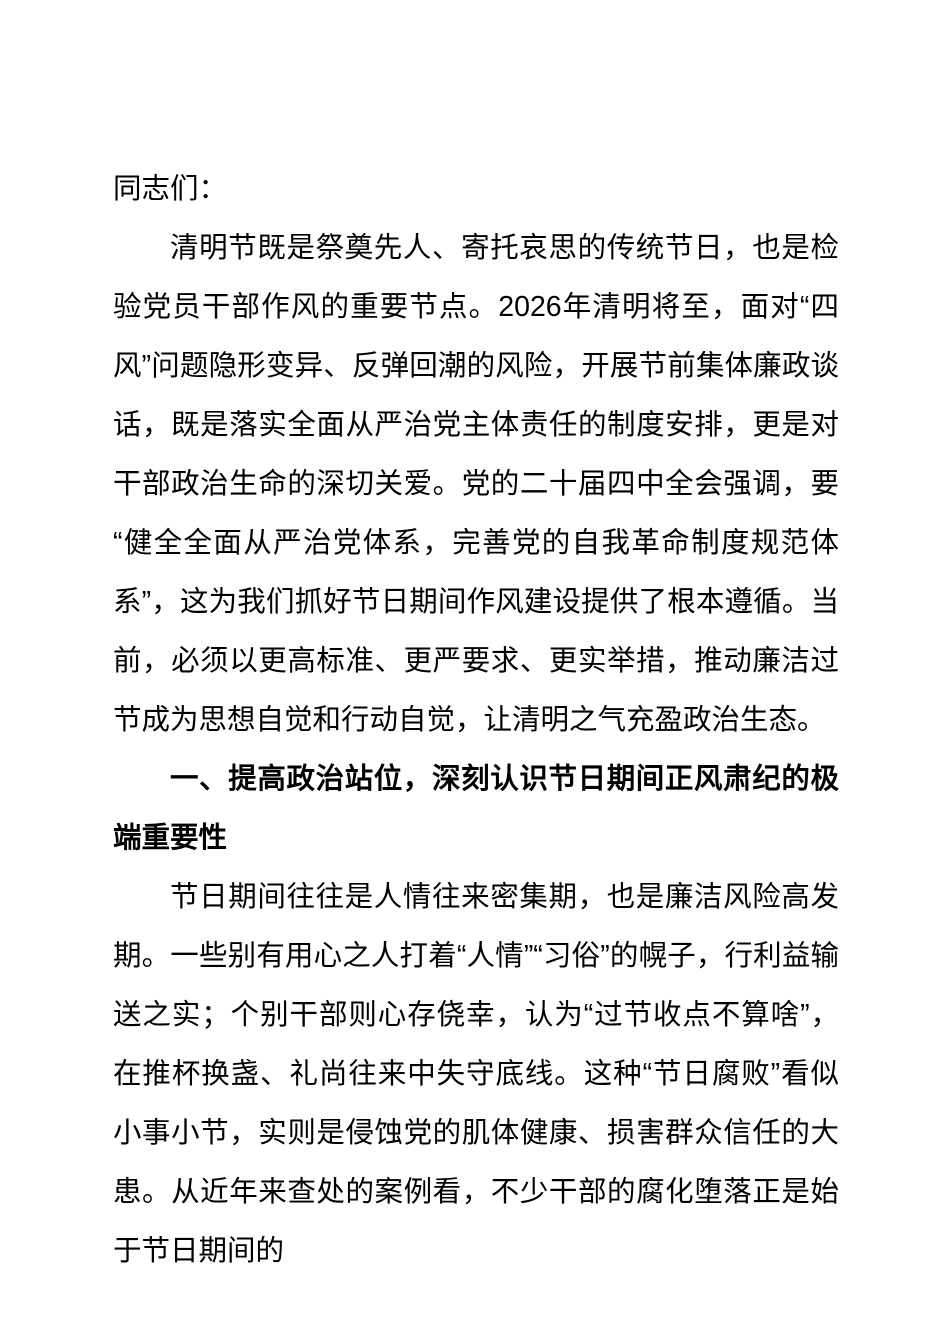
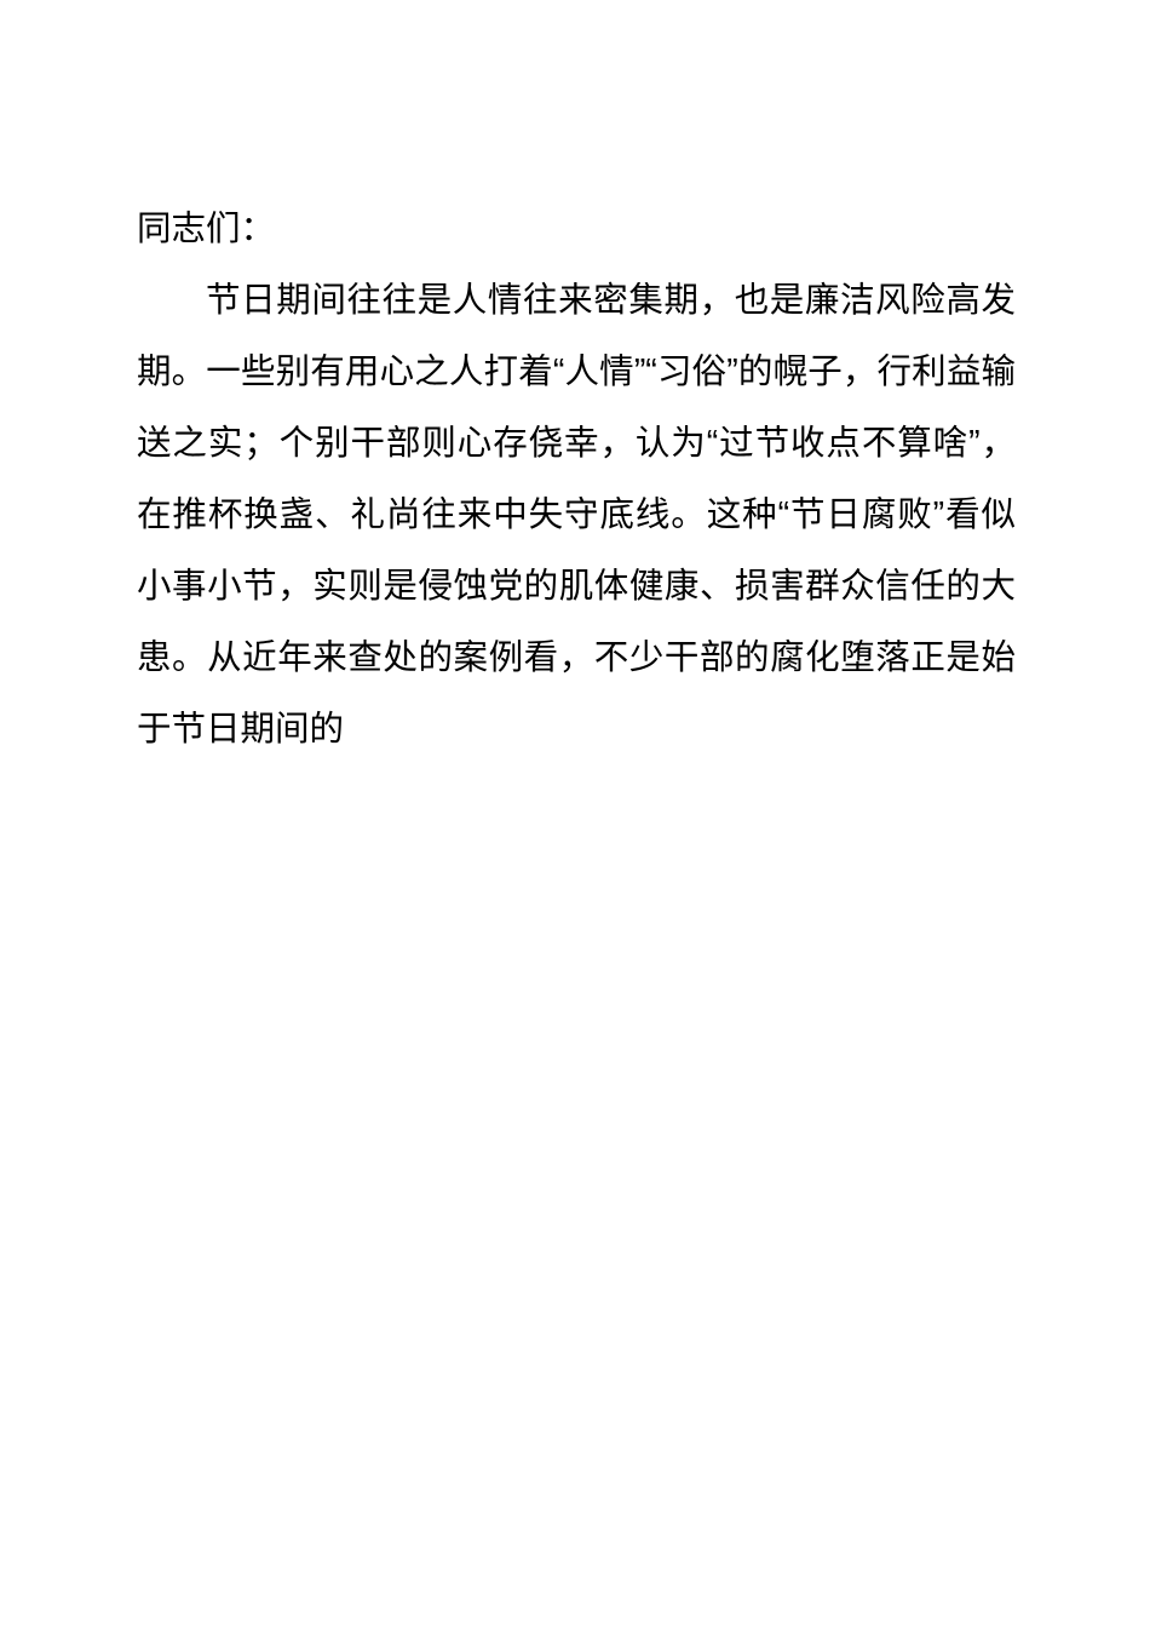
  同志们：
- 清明节既是祭奠先人、寄托哀思的传统节日，也是检验党员干部作风的重要节点。2026年清明将至，面对“四风”问题隐形变异、反弹回潮的风险，开展节前集体廉政谈话，既是落实全面从严治党主体责任的制度安排，更是对干部政治生命的深切关爱。党的二十届四中全会强调，要“健全全面从严治党体系，完善党的自我革命制度规范体系”，这为我们抓好节日期间作风建设提供了根本遵循。当前，必须以更高标准、更严要求、更实举措，推动廉洁过节成为思想自觉和行动自觉，让清明之气充盈政治生态。
- 一、提高政治站位，深刻认识节日期间正风肃纪的极端重要性
  节日期间往往是人情往来密集期，也是廉洁风险高发期。一些别有用心之人打着“人情”“习俗”的幌子，行利益输送之实；个别干部则心存侥幸，认为“过节收点不算啥”，在推杯换盏、礼尚往来中失守底线。这种“节日腐败”看似小事小节，实则是侵蚀党的肌体健康、损害群众信任的大患。从近年来查处的案例看，不少干部的腐化堕落正是始于节日期间的
